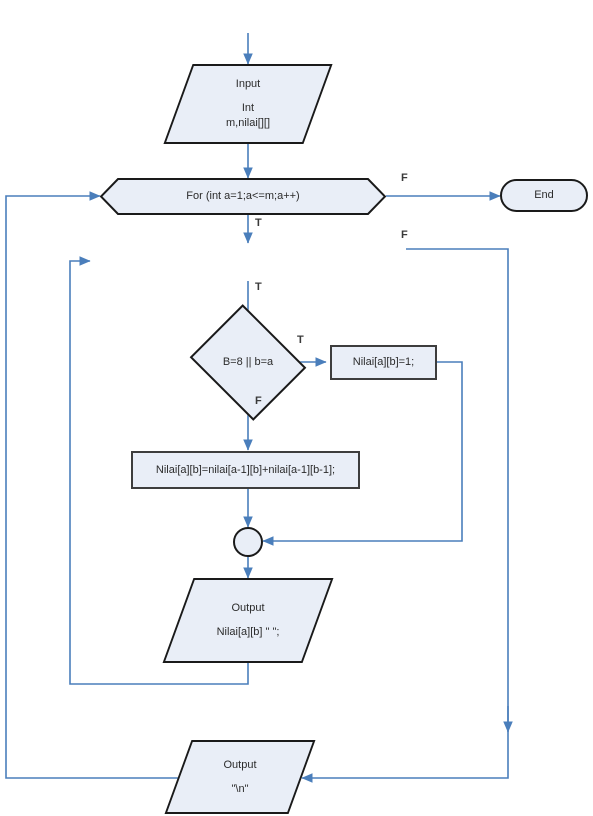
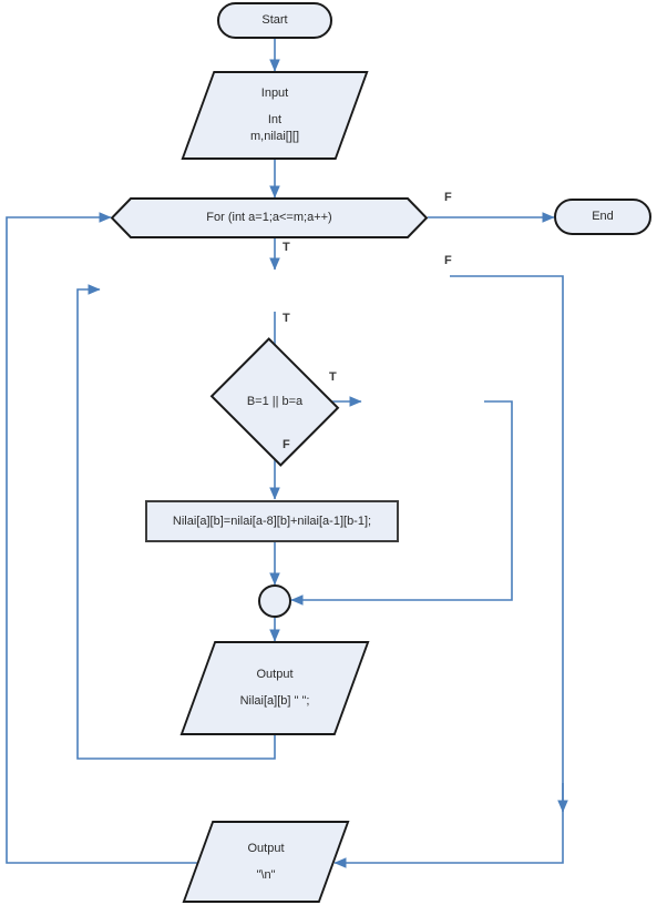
+ Start
  Input
  Int
  m,nilai[][]
  For (int a=1;a<=m;a++)
  F
  T
  F
  T
- B=8 || b=a
+ B=1 || b=a
  T
  F
- Nilai[a][b]=1;
- Nilai[a][b]=nilai[a-1][b]+nilai[a-1][b-1];
+ Nilai[a][b]=nilai[a-8][b]+nilai[a-1][b-1];
  Output
  Nilai[a][b] " ";
  Output
  "\n"
  End
